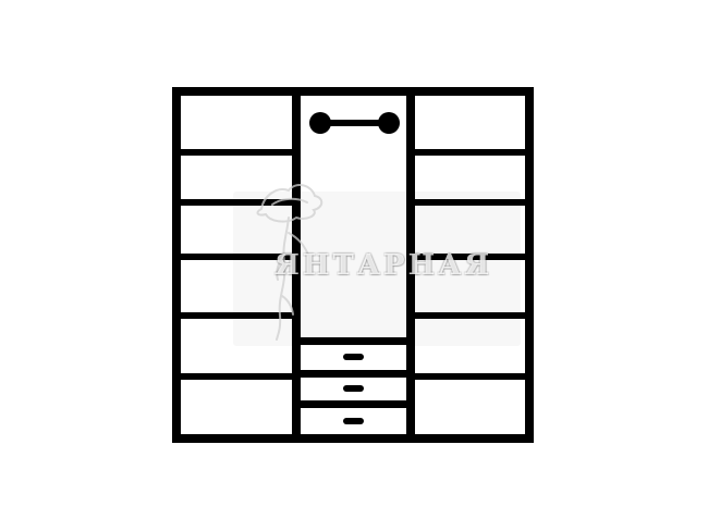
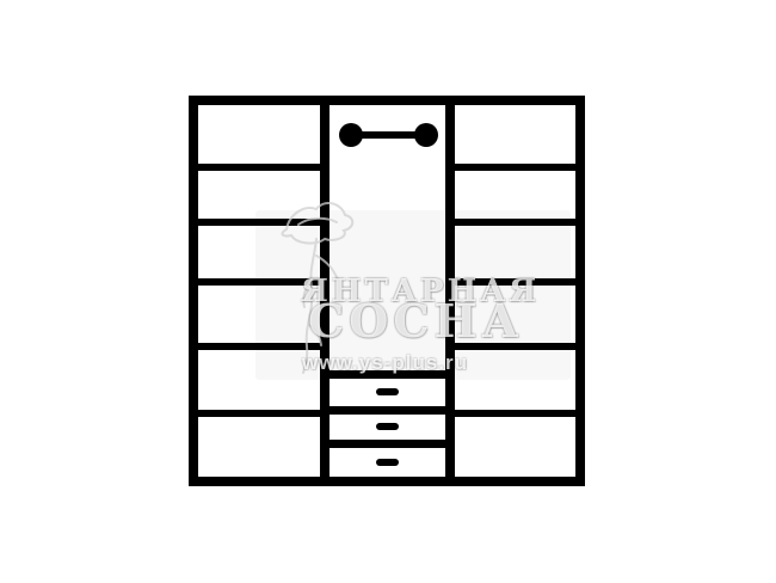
  ЯНТАРНАЯ
+ СОСНА
+ www.ys-plus.ru
